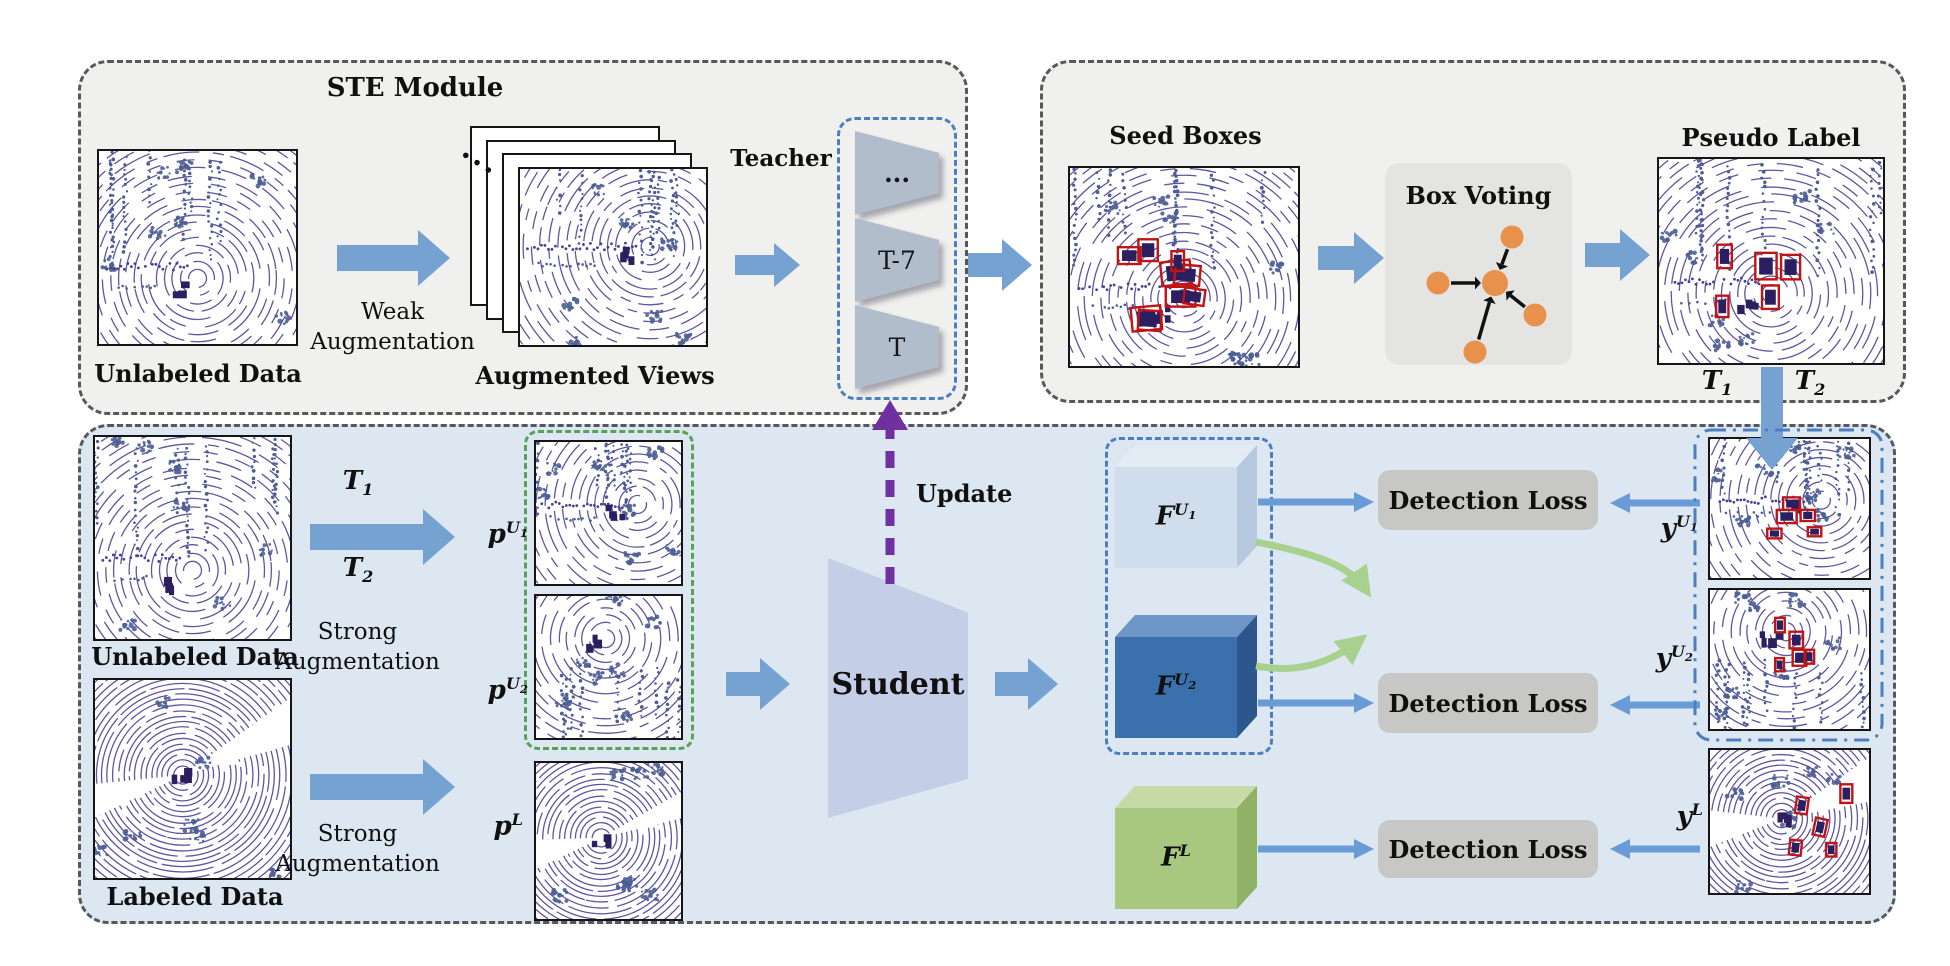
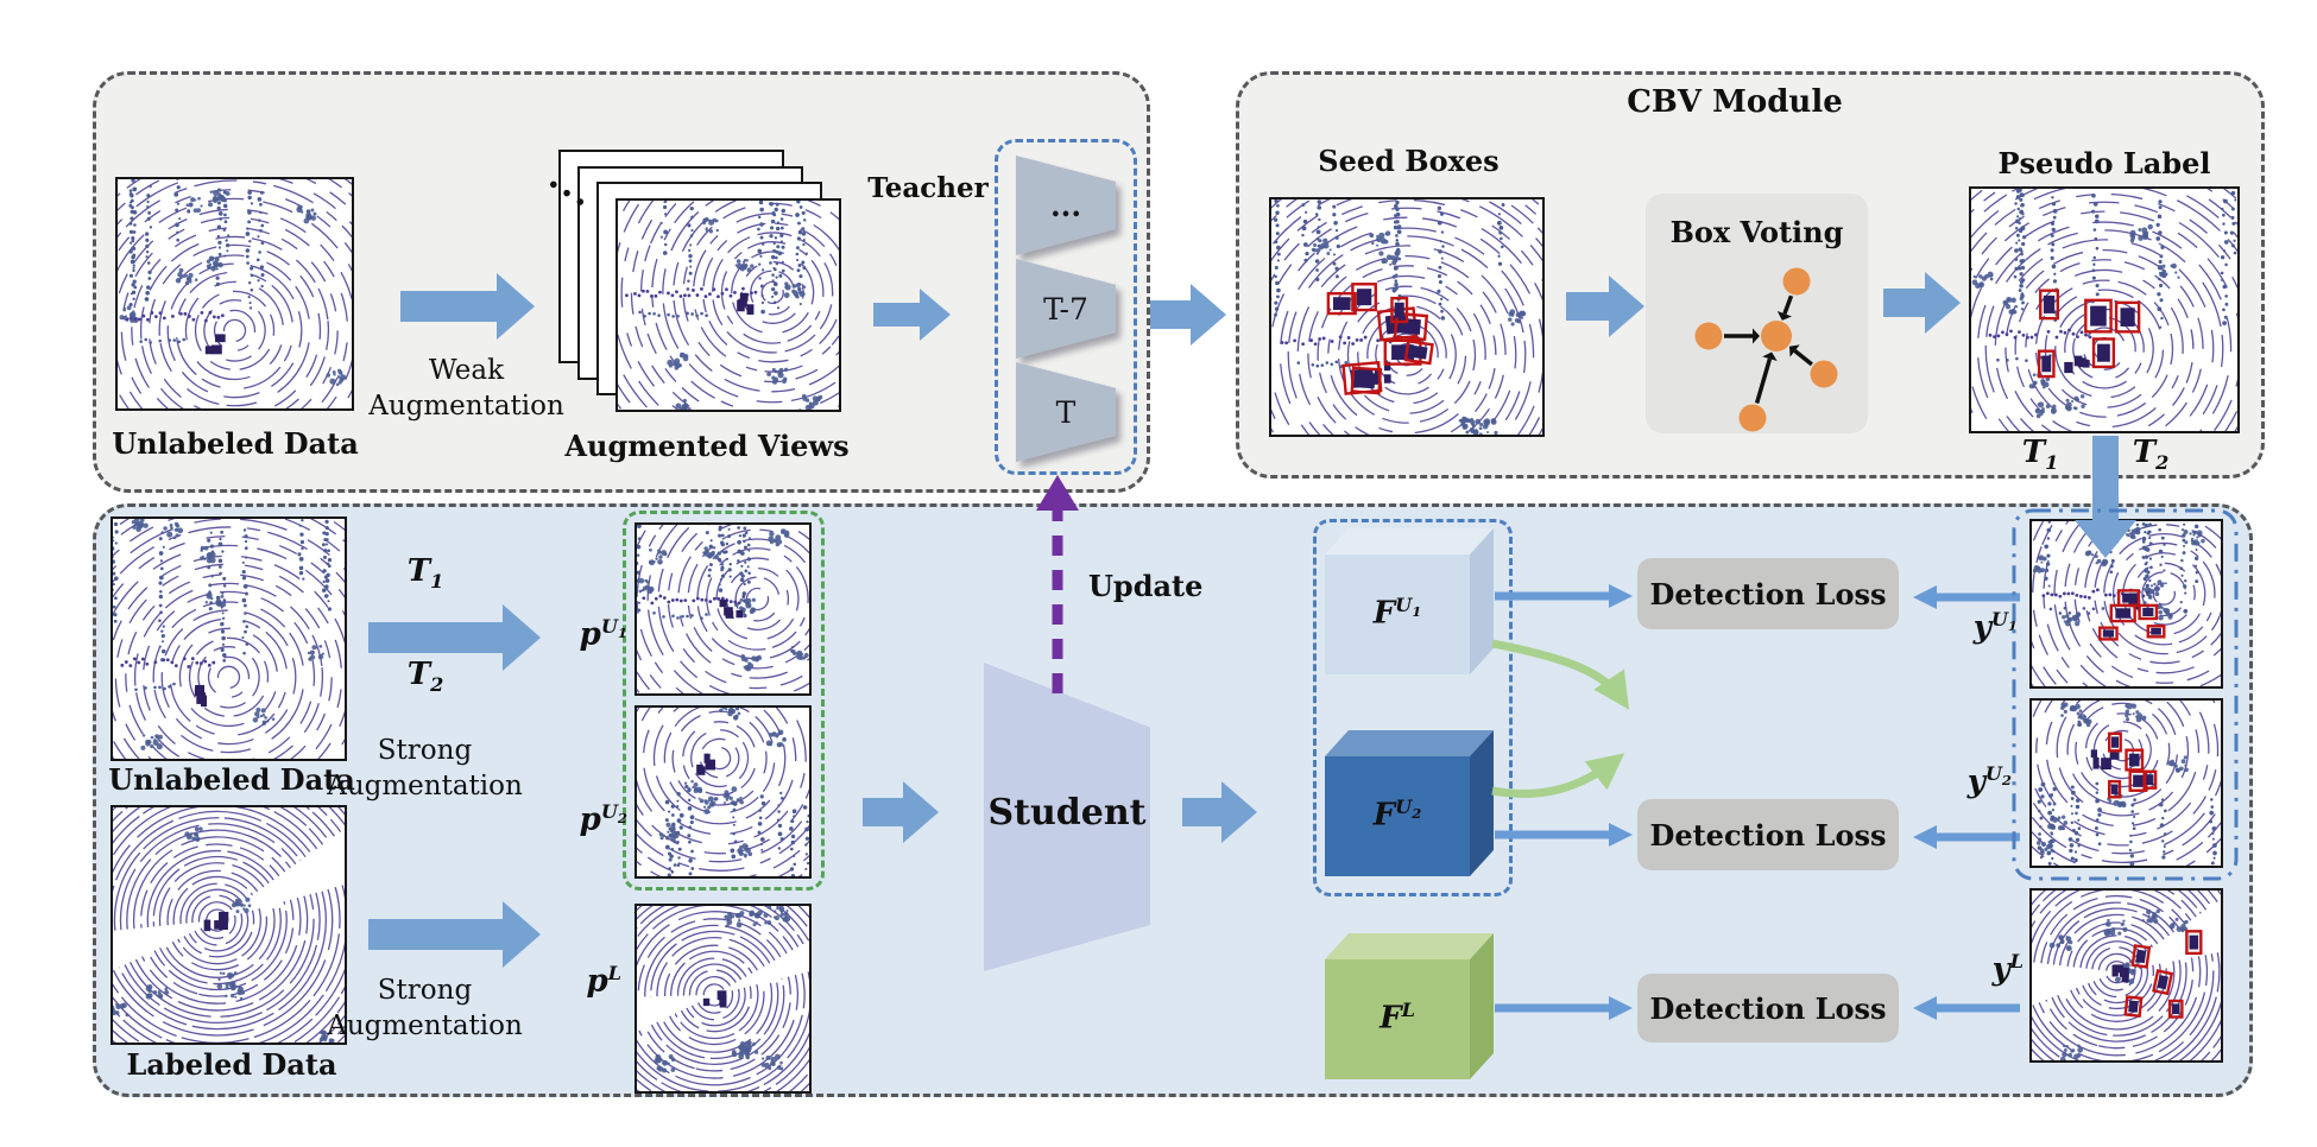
- STE Module
  Unlabeled Data
  Weak
  Augmentation
  Augmented Views
  Teacher
  ...
  T-7
  T
+ CBV Module
  Seed Boxes
  Box Voting
  Pseudo Label
  T1
  T2
  Unlabeled Data
  Labeled Data
  T1
  T2
  Strong
  Augmentation
  Strong
  Augmentation
  pU1
  pU2
  pL
  Student
  Update
  FU1
  FU2
  FL
  Detection Loss
  Detection Loss
  Detection Loss
  yU1
  yU2
  yL
